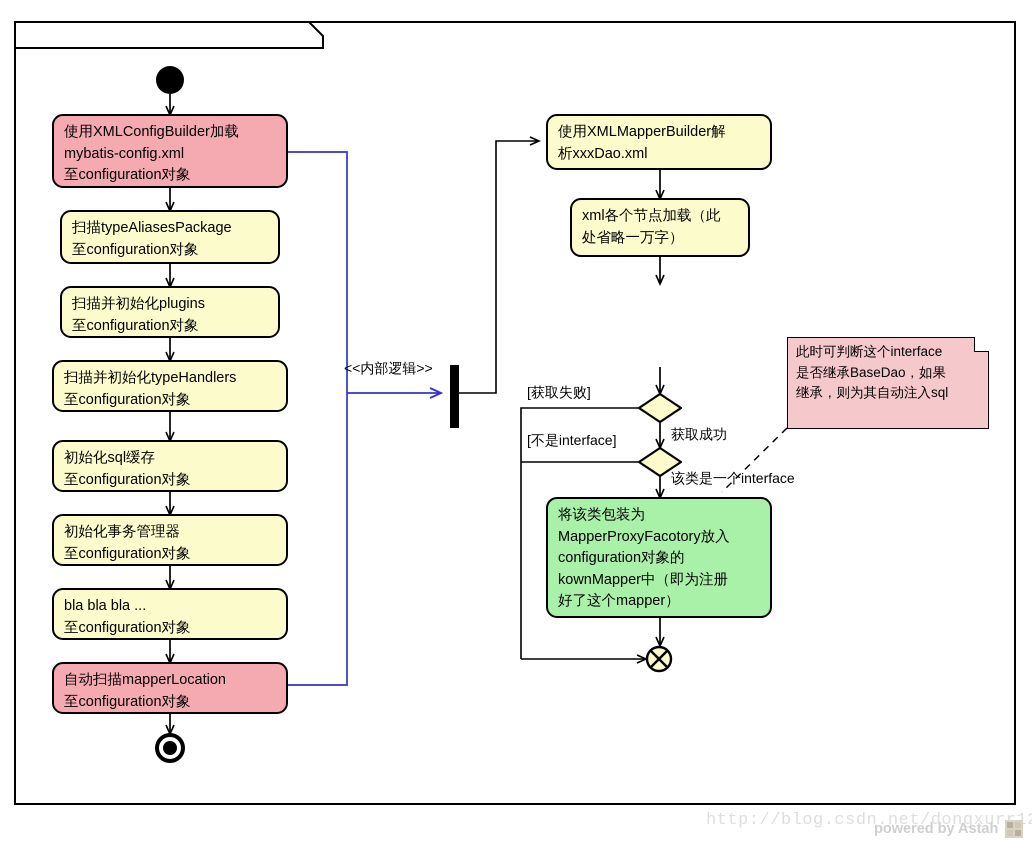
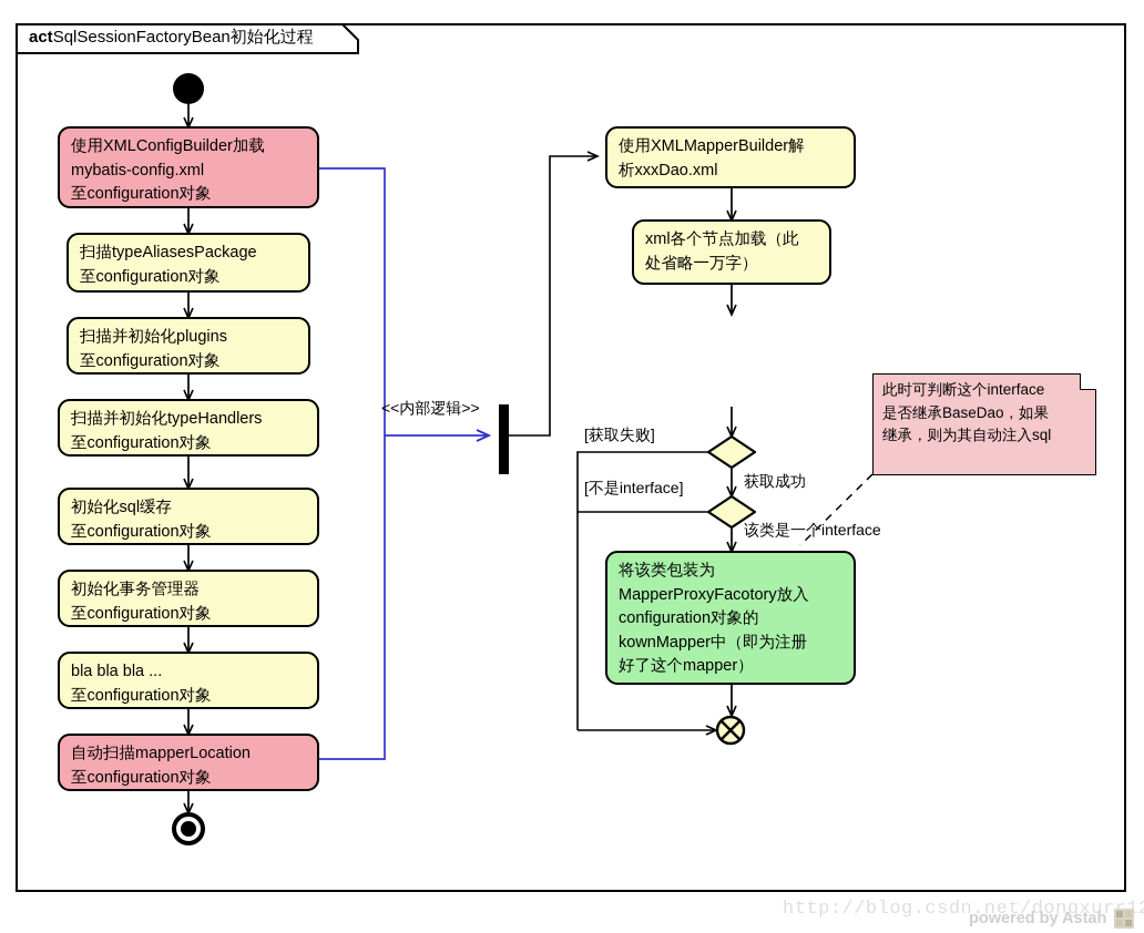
+ actSqlSessionFactoryBean初始化过程
  使用XMLConfigBuilder加载
  mybatis-config.xml
  至configuration对象
  扫描typeAliasesPackage
  至configuration对象
  扫描并初始化plugins
  至configuration对象
  扫描并初始化typeHandlers
  至configuration对象
  初始化sql缓存
  至configuration对象
  初始化事务管理器
  至configuration对象
  bla bla bla ...
  至configuration对象
  自动扫描mapperLocation
  至configuration对象
  <<内部逻辑>>
  使用XMLMapperBuilder解
  析xxxDao.xml
  xml各个节点加载（此
  处省略一万字）
  [获取失败]
  获取成功
  [不是interface]
  该类是一个interface
  将该类包装为
  MapperProxyFacotory放入
  configuration对象的
  kownMapper中（即为注册
  好了这个mapper）
  此时可判断这个interface
  是否继承BaseDao，如果
  继承，则为其自动注入sql
  http://blog.csdn.net/dongxur
  powered by Astah
